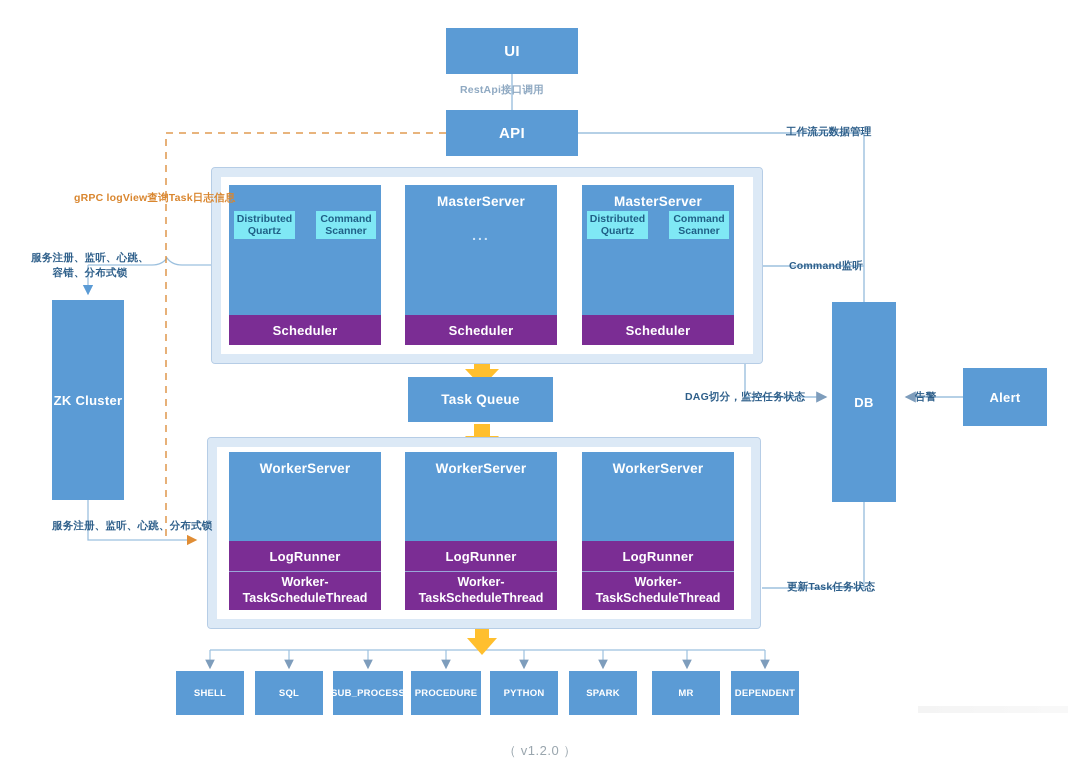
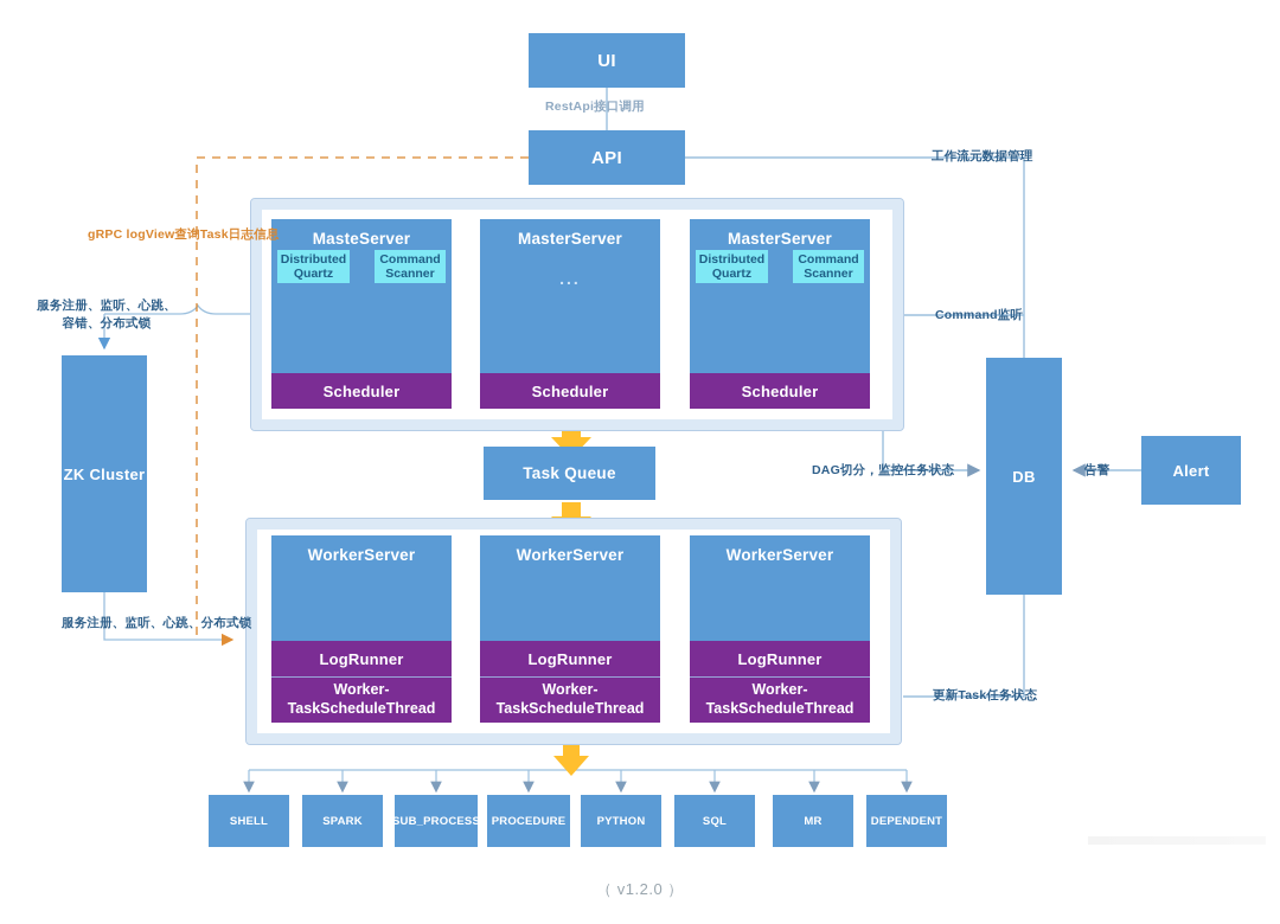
  UI
  API
  Task Queue
  ZK Cluster
  DB
  Alert
+ MasteServer
  Scheduler
  Distributed Quartz
  Command Scanner
  MasterServer
  ...
  Scheduler
  MasterServer
  Scheduler
  Distributed Quartz
  Command Scanner
  WorkerServer
  LogRunner
  Worker-TaskScheduleThread
  WorkerServer
  LogRunner
  Worker-TaskScheduleThread
  WorkerServer
  LogRunner
  Worker-TaskScheduleThread
  SHELL
- SQL
+ SPARK
  SUB_PROCESS
  PROCEDURE
  PYTHON
- SPARK
+ SQL
  MR
  DEPENDENT
  RestApi接口调用
  工作流元数据管理
  gRPC logView查询Task日志信息
  服务注册、监听、心跳、容错、分布式锁
  服务注册、监听、心跳、分布式锁
  Command监听
  DAG切分，监控任务状态
  告警
  更新Task任务状态
  （ v1.2.0 ）
